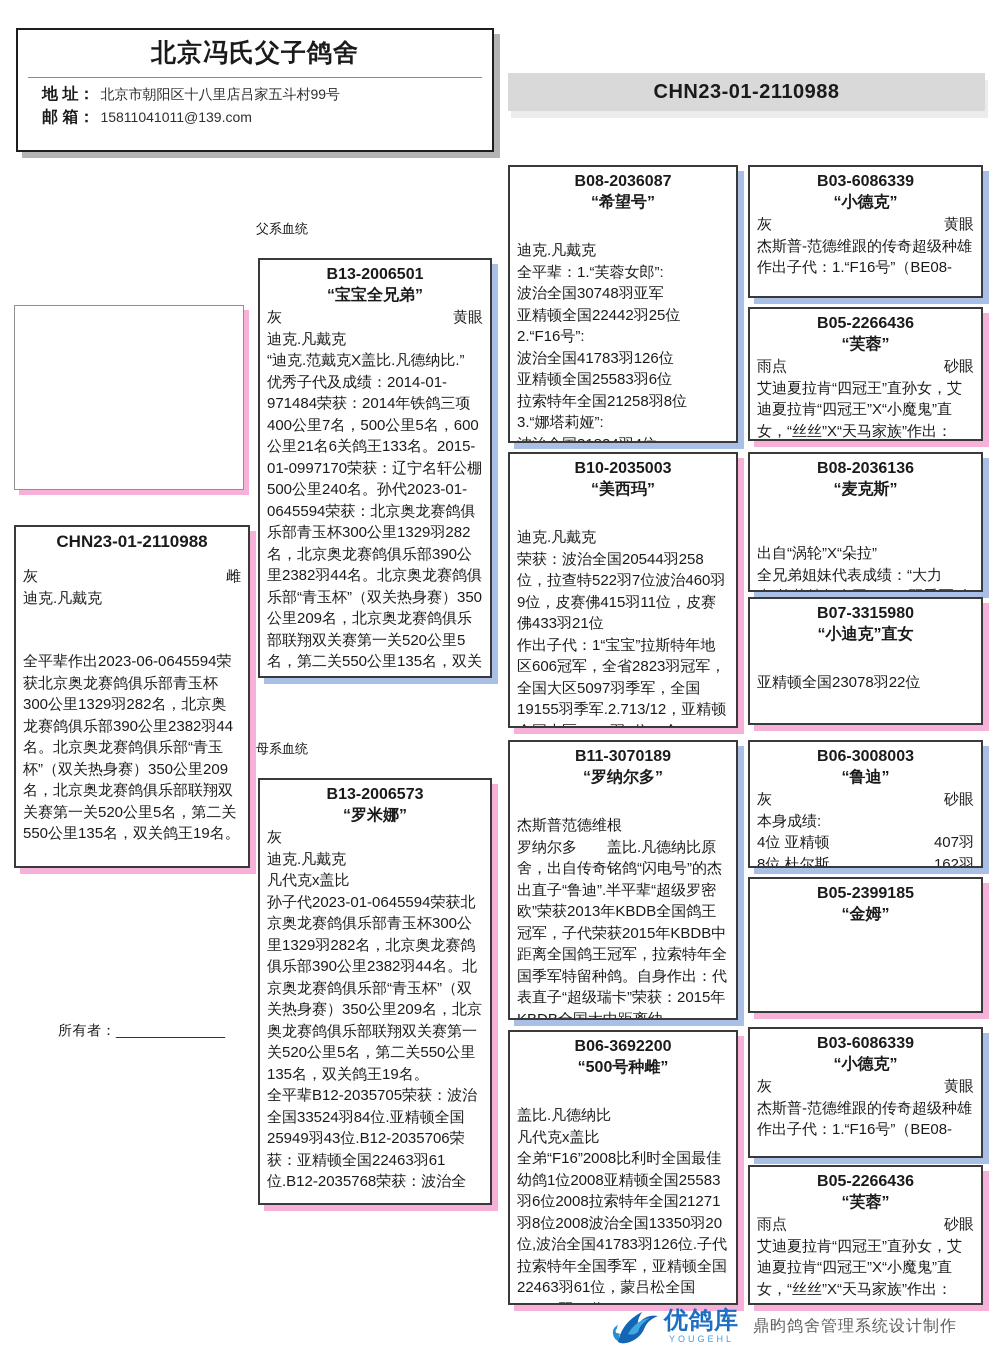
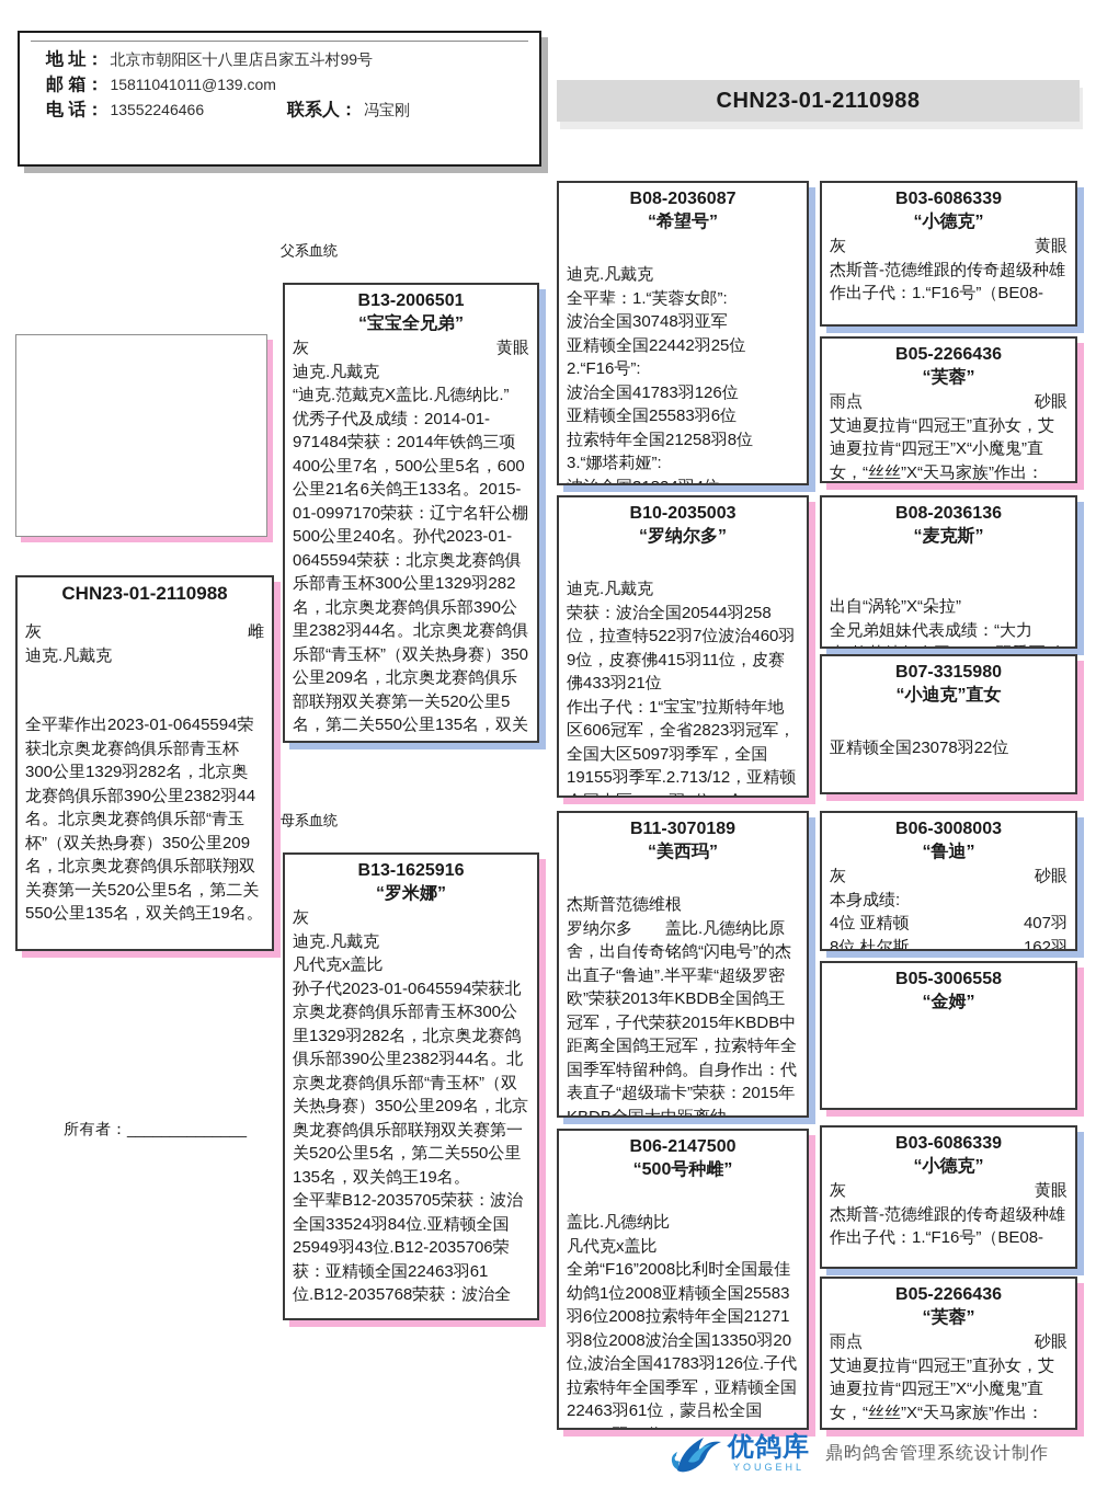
- 北京冯氏父子鸽舍
  地 址： 北京市朝阳区十八里店吕家五斗村99号
  邮 箱： 15811041011@139.com
+ 电 话： 13552246466 联系人： 冯宝刚
  CHN23-01-2110988
  CHN23-01-2110988
  灰
  雌
  迪克.凡戴克
- 全平辈作出2023-06-0645594荣获北京奥龙赛鸽俱乐部青玉杯300公里1329羽282名，北京奥龙赛鸽俱乐部390公里2382羽44名。北京奥龙赛鸽俱乐部“青玉杯”（双关热身赛）350公里209名，北京奥龙赛鸽俱乐部联翔双关赛第一关520公里5名，第二关550公里135名，双关鸽王19名。
+ 全平辈作出2023-01-0645594荣获北京奥龙赛鸽俱乐部青玉杯300公里1329羽282名，北京奥龙赛鸽俱乐部390公里2382羽44名。北京奥龙赛鸽俱乐部“青玉杯”（双关热身赛）350公里209名，北京奥龙赛鸽俱乐部联翔双关赛第一关520公里5名，第二关550公里135名，双关鸽王19名。
  所有者：______________
  父系血统
  母系血统
  B13-2006501
  “宝宝全兄弟”
  灰
  黄眼
  迪克.凡戴克
  “迪克.范戴克X盖比.凡德纳比.”
  优秀子代及成绩：2014-01-971484荣获：2014年铁鸽三项400公里7名，500公里5名，600公里21名6关鸽王133名。2015-01-0997170荣获：辽宁名轩公棚500公里240名。孙代2023-01-0645594荣获：北京奥龙赛鸽俱乐部青玉杯300公里1329羽282名，北京奥龙赛鸽俱乐部390公里2382羽44名。北京奥龙赛鸽俱乐部“青玉杯”（双关热身赛）350公里209名，北京奥龙赛鸽俱乐部联翔双关赛第一关520公里5名，第二关550公里135名，双关
- B13-2006573
+ B13-1625916
  “罗米娜”
  灰
  迪克.凡戴克
  凡代克x盖比
  孙子代2023-01-0645594荣获北京奥龙赛鸽俱乐部青玉杯300公里1329羽282名，北京奥龙赛鸽俱乐部390公里2382羽44名。北京奥龙赛鸽俱乐部“青玉杯”（双关热身赛）350公里209名，北京奥龙赛鸽俱乐部联翔双关赛第一关520公里5名，第二关550公里135名，双关鸽王19名。
  全平辈B12-2035705荣获：波治全国33524羽84位.亚精顿全国25949羽43位.B12-2035706荣获：亚精顿全国22463羽61位.B12-2035768荣获：波治全
  B08-2036087
  “希望号”
  迪克.凡戴克
  全平辈：1.“芙蓉女郎”:
  波治全国30748羽亚军
  亚精顿全国22442羽25位
  2.“F16号”:
  波治全国41783羽126位
  亚精顿全国25583羽6位
  拉索特年全国21258羽8位
  3.“娜塔莉娅”:
  B10-2035003
- “美西玛”
+ “罗纳尔多”
  迪克.凡戴克
  荣获：波治全国20544羽258位，拉查特522羽7位波治460羽9位，皮赛佛415羽11位，皮赛佛433羽21位
  作出子代：1“宝宝”拉斯特年地区606冠军，全省2823羽冠军，全国大区5097羽季军，全国19155羽季军.2.713/12，亚精顿
  B11-3070189
- “罗纳尔多”
+ “美西玛”
  杰斯普范德维根
  罗纳尔多 盖比.凡德纳比原舍，出自传奇铭鸽“闪电号”的杰出直子“鲁迪”.半平辈“超级罗密欧”荣获2013年KBDB全国鸽王冠军，子代荣获2015年KBDB中距离全国鸽王冠军，拉索特年全国季军特留种鸽。自身作出：代表直子“超级瑞卡”荣获：2015年KBDB全国大中距离幼
- B06-3692200
+ B06-2147500
  “500号种雌”
  盖比.凡德纳比
  凡代克x盖比
  全弟“F16”2008比利时全国最佳幼鸽1位2008亚精顿全国25583羽6位2008拉索特年全国21271羽8位2008波治全国13350羽20位,波治全国41783羽126位.子代拉索特年全国季军，亚精顿全国22463羽61位，蒙吕松全国
  B03-6086339
  “小德克”
  灰
  黄眼
  杰斯普-范德维跟的传奇超级种雄
  作出子代：1.“F16号”（BE08-
  B05-2266436
  “芙蓉”
  雨点
  砂眼
  艾迪夏拉肯“四冠王”直孙女，艾迪夏拉肯“四冠王”X“小魔鬼”直女，“丝丝”X“天马家族”作出：
  B08-2036136
  “麦克斯”
  出自“涡轮”X“朵拉”
  B07-3315980
  “小迪克”直女
  亚精顿全国23078羽22位
  B06-3008003
  “鲁迪”
  灰
  砂眼
  本身成绩:
  4位 亚精顿
  407羽
  8位 杜尔斯
  162羽
- B05-2399185
+ B05-3006558
  “金姆”
  B03-6086339
  “小德克”
  灰
  黄眼
  杰斯普-范德维跟的传奇超级种雄
  作出子代：1.“F16号”（BE08-
  B05-2266436
  “芙蓉”
  雨点
  砂眼
  艾迪夏拉肯“四冠王”直孙女，艾迪夏拉肯“四冠王”X“小魔鬼”直女，“丝丝”X“天马家族”作出：
  优鸽库
  YOUGEHL
  鼎昀鸽舍管理系统设计制作
